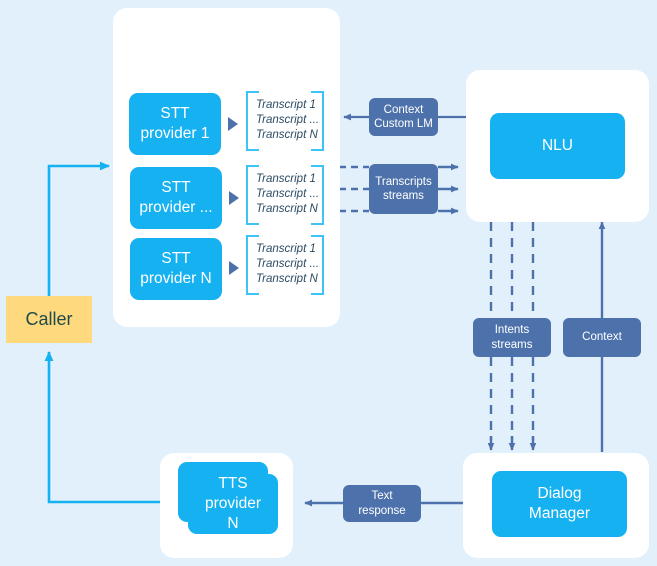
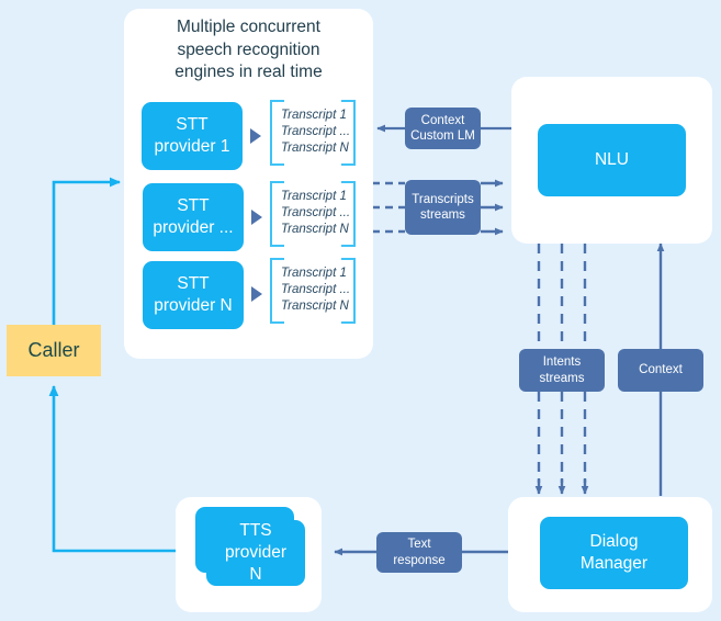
+ Multiple concurrent
+ speech recognition
+ engines in real time
  STT
  provider 1
  STT
  provider ...
  STT
  provider N
  Transcript 1
  Transcript ...
  Transcript N
  Transcript 1
  Transcript ...
  Transcript N
  Transcript 1
  Transcript ...
  Transcript N
  NLU
  Dialog
  Manager
  TTS
  provider
  N
  Caller
  Context
  Custom LM
  Transcripts
  streams
  Intents
  streams
  Context
  Text
  response
